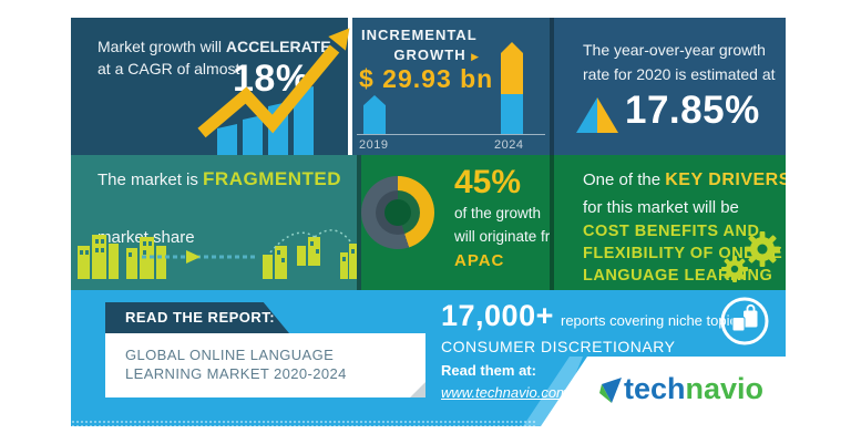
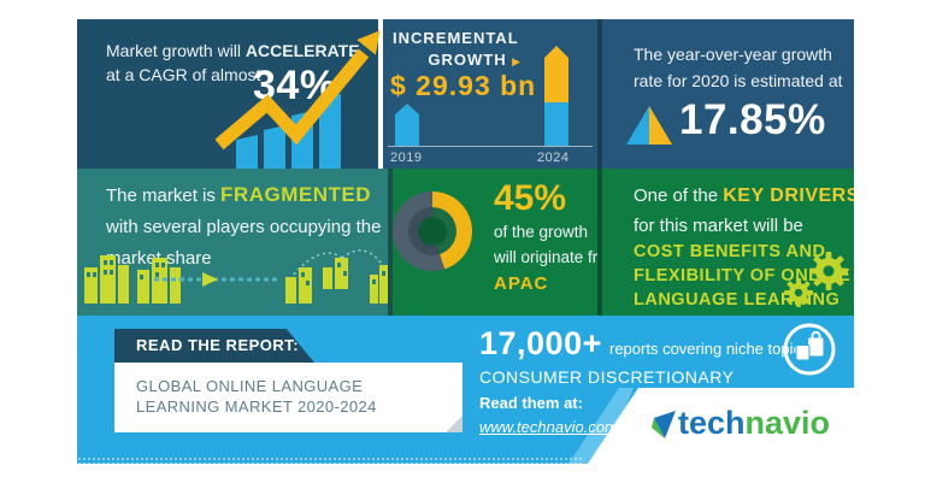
  Market growth will ACCELERATE
  at a CAGR of almost
- 18%
+ 34%
  INCREMENTAL
  GROWTH ▶
  $ 29.93 bn
  2019
  2024
  The year-over-year growth
  rate for 2020 is estimated at
  17.85%
  The market is FRAGMENTED
+ with several players occupying the
  arke share
  45%
  of the growth
  will originate fr
  APAC
  One of the KEY DRIVERS
  for this market will be
  COST BENEFITS AND
  FLEXIBILITY OF ONLE
  LANGUAGE LEARING
  READ THE REPORT:
  GLOBAL ONLINE LANGUAGE
  LEARNING MARKET 2020-2024
  17,000+
  reports covering niche toi
  CONSUMER DISCRETIONARY
  Read them at:
  www.technavio.com
  technavio
